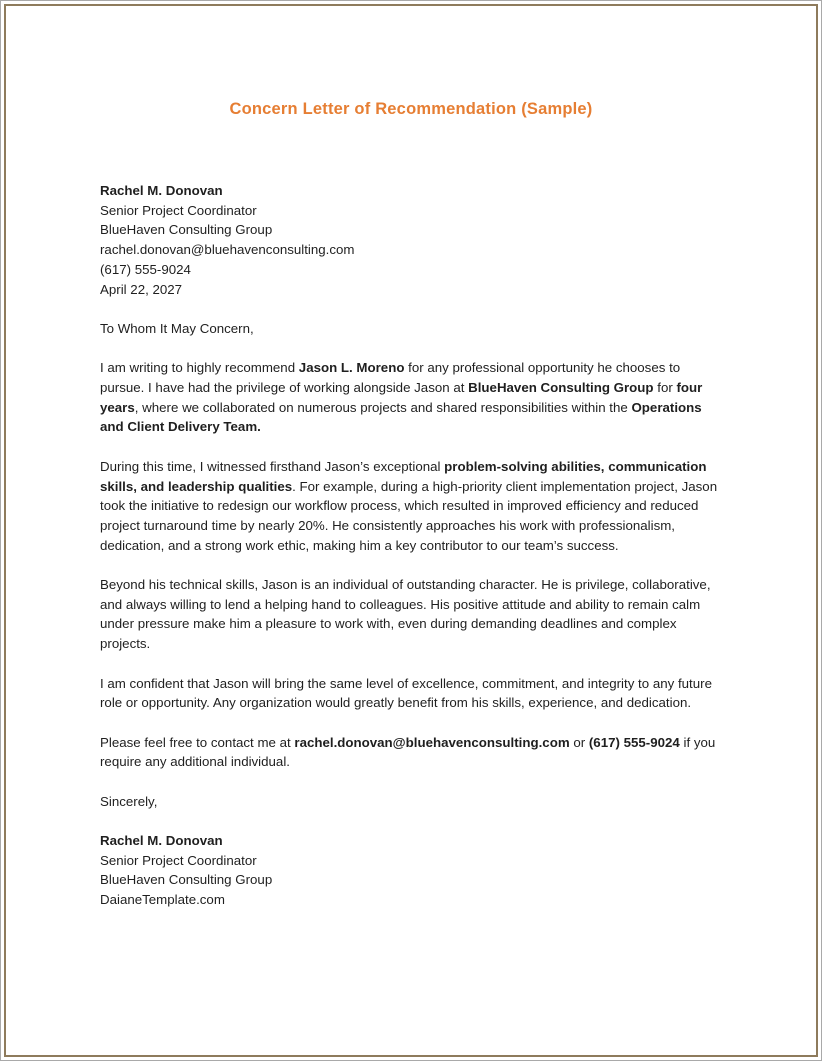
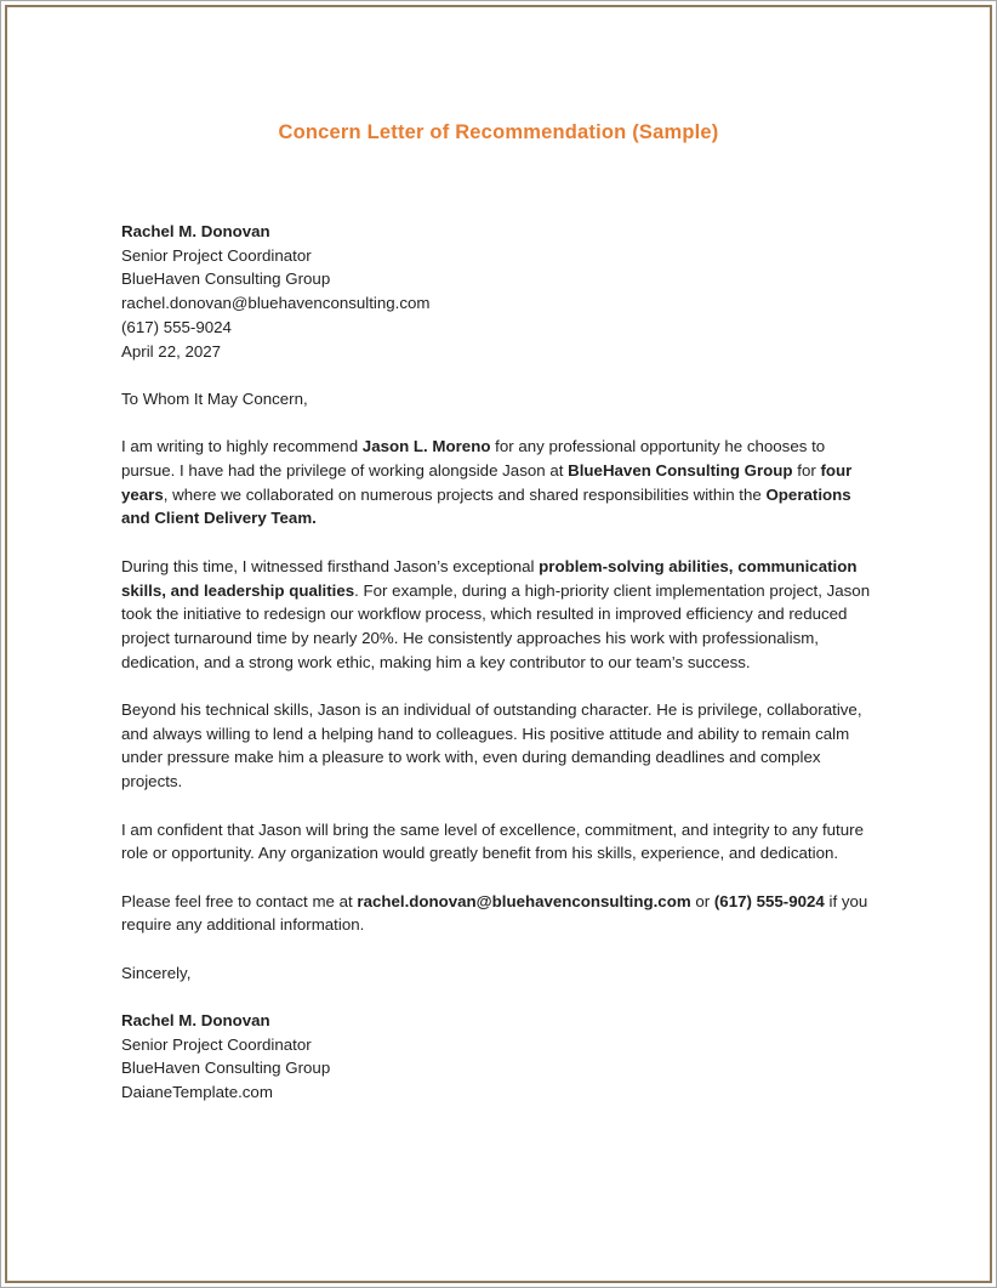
  Concern Letter of Recommendation (Sample)
  Rachel M. Donovan
  Senior Project Coordinator
  BlueHaven Consulting Group
  rachel.donovan@bluehavenconsulting.com
  (617) 555-9024
  April 22, 2027
  To Whom It May Concern,
  I am writing to highly recommend Jason L. Moreno for any professional opportunity he chooses to pursue. I have had the privilege of working alongside Jason at BlueHaven Consulting Group for four years, where we collaborated on numerous projects and shared responsibilities within the Operations and Client Delivery Team.
  During this time, I witnessed firsthand Jason’s exceptional problem-solving abilities, communication skills, and leadership qualities. For example, during a high-priority client implementation project, Jason took the initiative to redesign our workflow process, which resulted in improved efficiency and reduced project turnaround time by nearly 20%. He consistently approaches his work with professionalism, dedication, and a strong work ethic, making him a key contributor to our team’s success.
  Beyond his technical skills, Jason is an individual of outstanding character. He is privilege, collaborative, and always willing to lend a helping hand to colleagues. His positive attitude and ability to remain calm under pressure make him a pleasure to work with, even during demanding deadlines and complex projects.
  I am confident that Jason will bring the same level of excellence, commitment, and integrity to any future role or opportunity. Any organization would greatly benefit from his skills, experience, and dedication.
- Please feel free to contact me at rachel.donovan@bluehavenconsulting.com or (617) 555-9024 if you require any additional individual.
+ Please feel free to contact me at rachel.donovan@bluehavenconsulting.com or (617) 555-9024 if you require any additional information.
  Sincerely,
  Rachel M. Donovan
  Senior Project Coordinator
  BlueHaven Consulting Group
  DaianeTemplate.com
